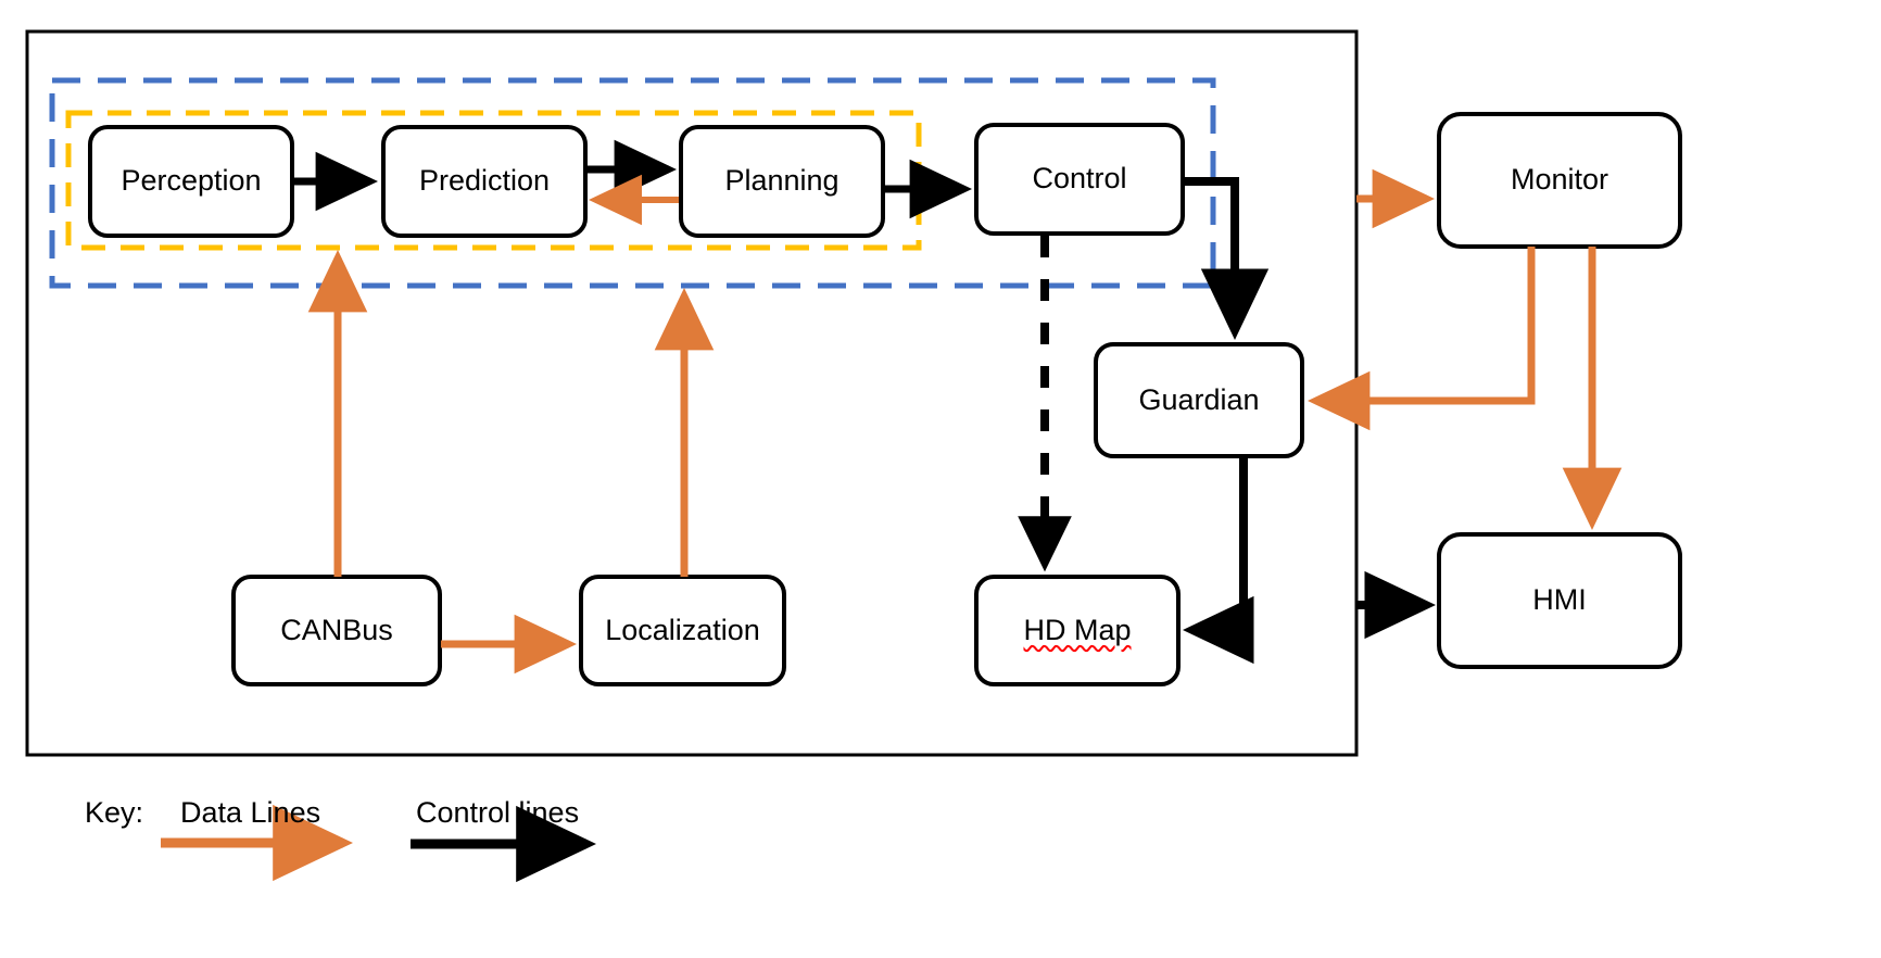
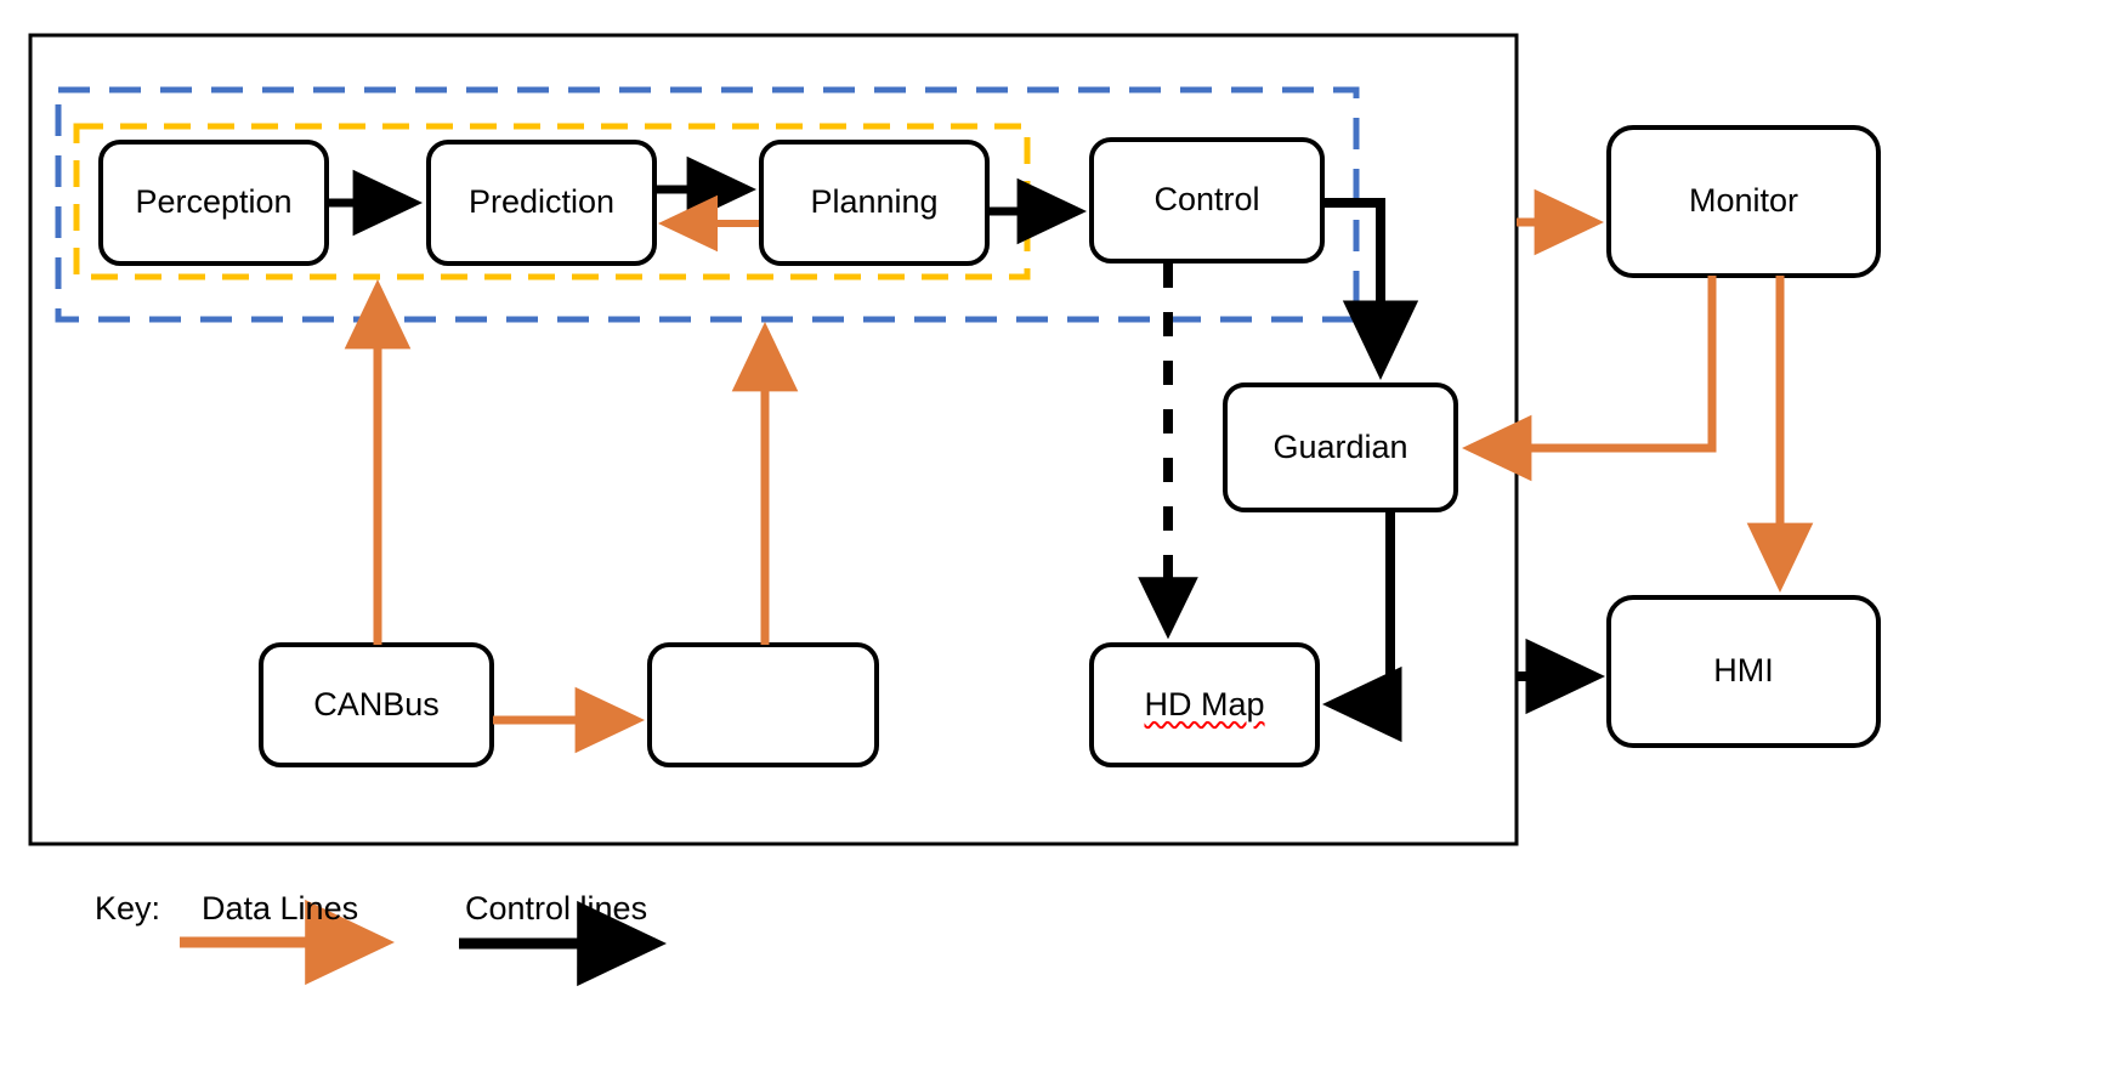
  Perception
  Prediction
  Planning
  Control
  Monitor
  Guardian
  HMI
  CANBus
- Localization
  HD Map
  Key:
  Data Lines
  Control lines
